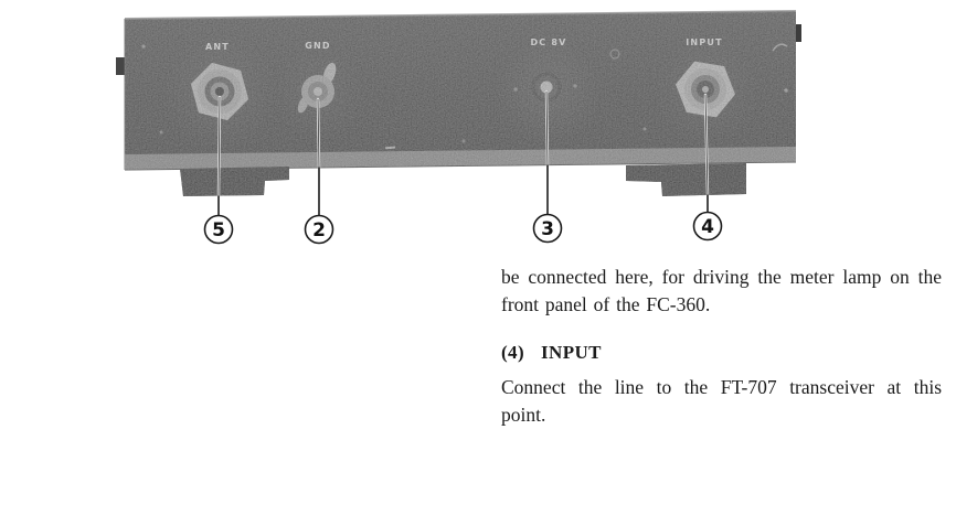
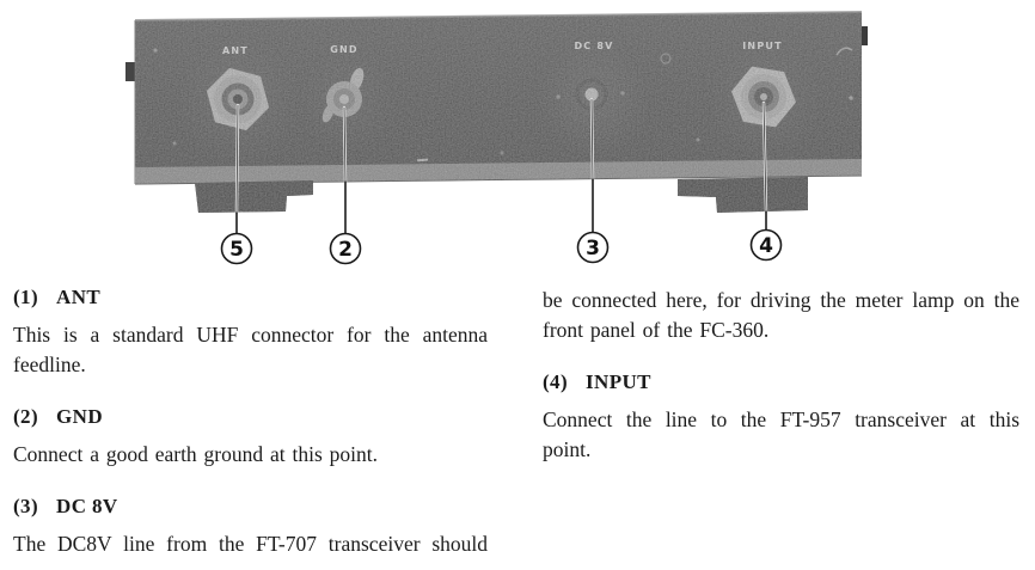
  ANT
  GND
  DC 8V
  INPUT
  5
  2
  3
  4
+ (1) ANT
+ This is a standard UHF connector for the antenna feedline.
+ (2) GND
+ Connect a good earth ground at this point.
+ (3) DC 8V
+ The DC8V line from the FT-707 transceiver should
  be connected here, for driving the meter lamp on the front panel of the FC-360.
  (4) INPUT
- Connect the line to the FT-707 transceiver at this point.
+ Connect the line to the FT-957 transceiver at this point.
